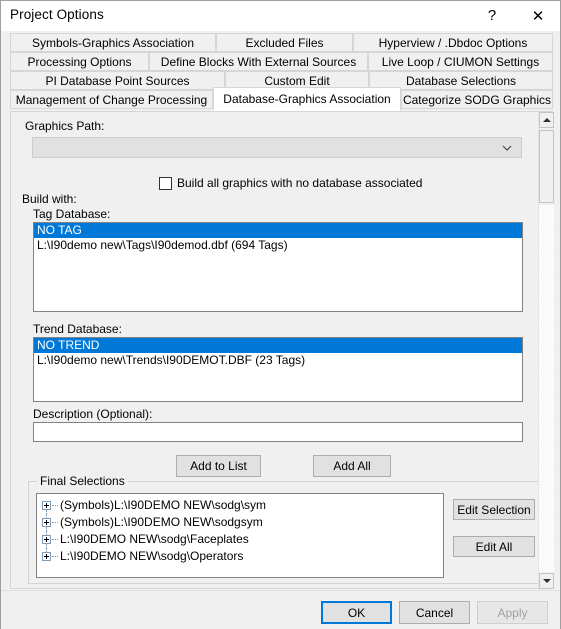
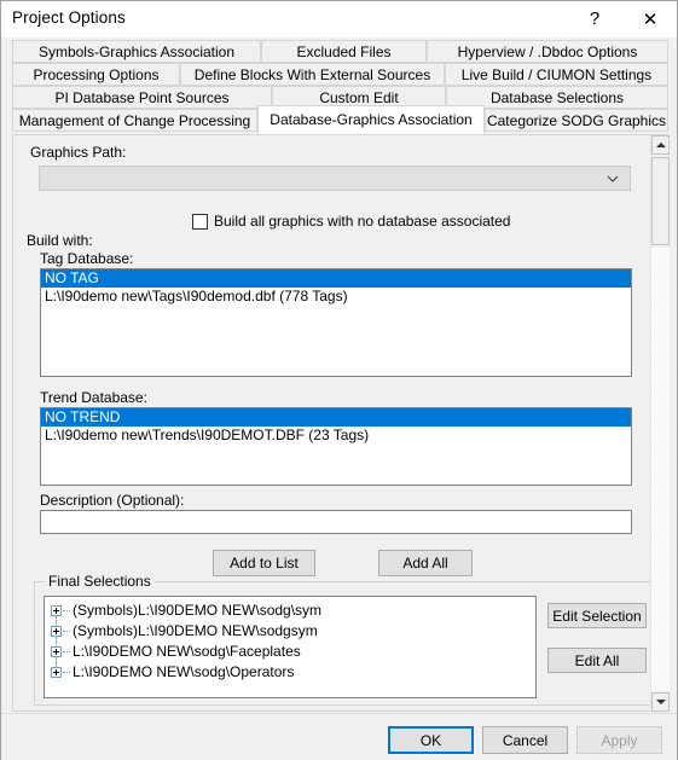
  Project Options
  ?
  ✕
  Symbols-Graphics Association
  Excluded Files
  Hyperview / .Dbdoc Options
  Processing Options
  Define Blocks With External Sources
- Live Loop / CIUMON Settings
+ Live Build / CIUMON Settings
  PI Database Point Sources
  Custom Edit
  Database Selections
  Management of Change Processing
  Database-Graphics Association
  Categorize SODG Graphics
  Graphics Path:
  Build all graphics with no database associated
  Build with:
  Tag Database:
  NO TAG
- L:\I90demo new\Tags\I90demod.dbf (694 Tags)
+ L:\I90demo new\Tags\I90demod.dbf (778 Tags)
  Trend Database:
  NO TREND
  L:\I90demo new\Trends\I90DEMOT.DBF (23 Tags)
  Description (Optional):
  Add to List
  Add All
  Final Selections
  (Symbols)L:\I90DEMO NEW\sodg\sym
  (Symbols)L:\I90DEMO NEW\sodgsym
  L:\I90DEMO NEW\sodg\Faceplates
  L:\I90DEMO NEW\sodg\Operators
  Edit Selection
  Edit All
  OK
  Cancel
  Apply
